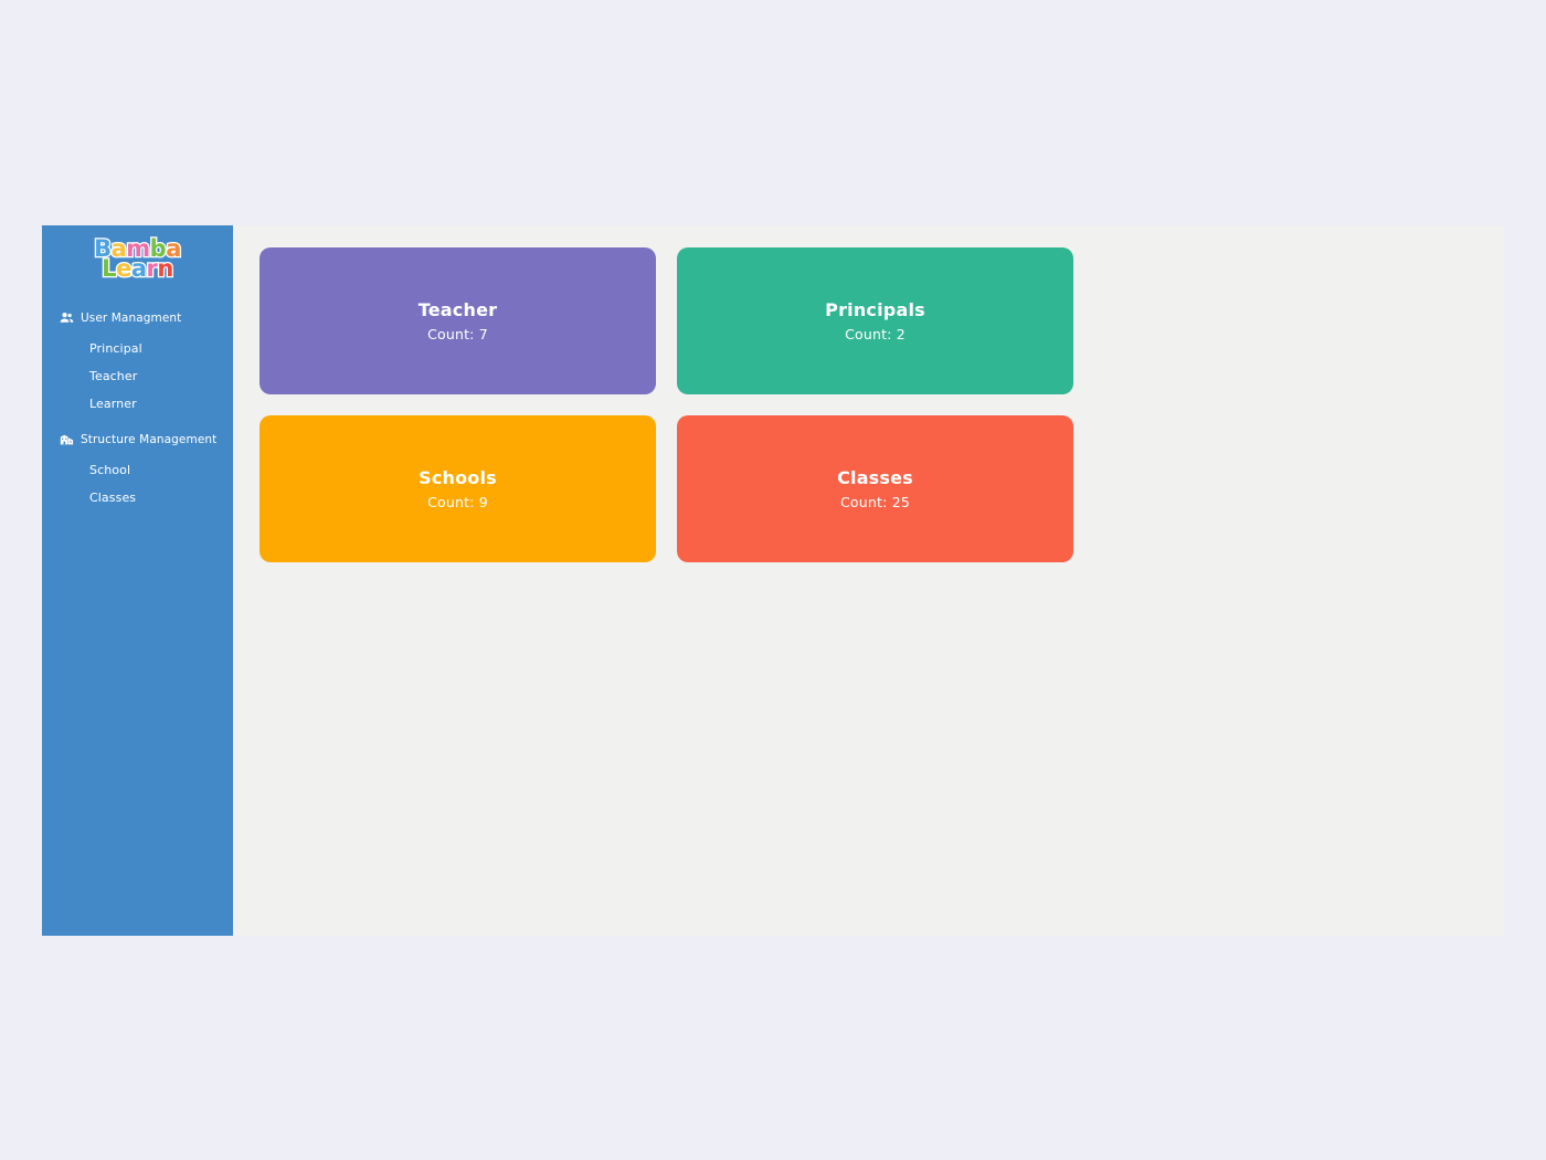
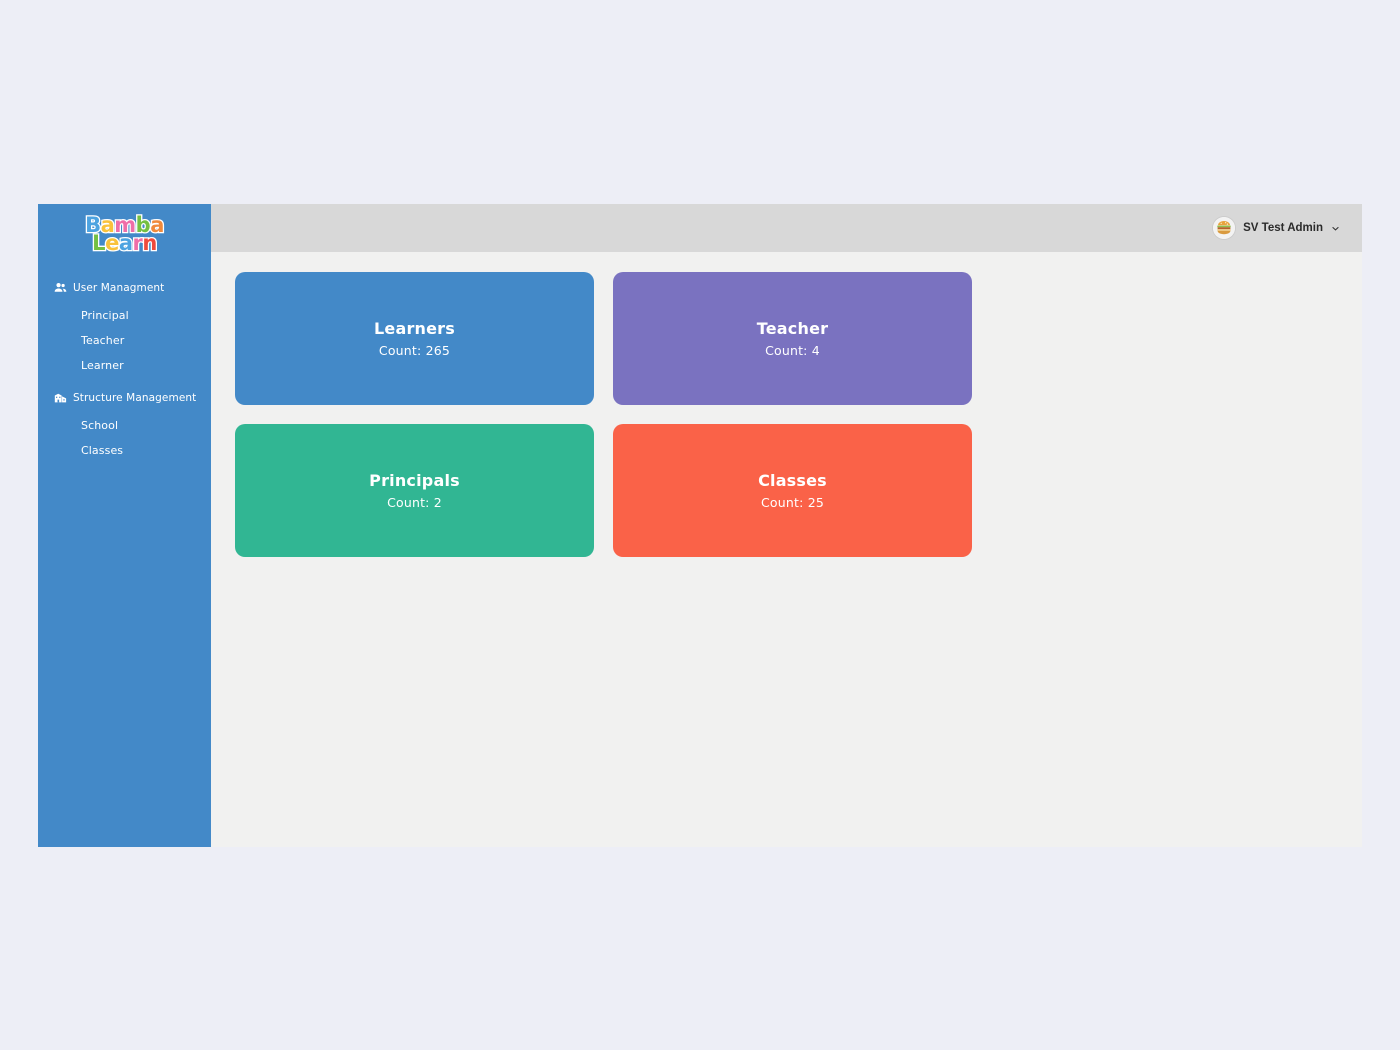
  B
  a
  m
  b
  a
  L
  e
  a
  r
  n
  User Managment
  Principal
  Teacher
  Learner
  Structure Management
  School
  Classes
+ SV Test Admin
+ Learners
+ Count: 265
  Teacher
- Count: 7
+ Count: 4
  Principals
  Count: 2
- Schools
- Count: 9
  Classes
  Count: 25
